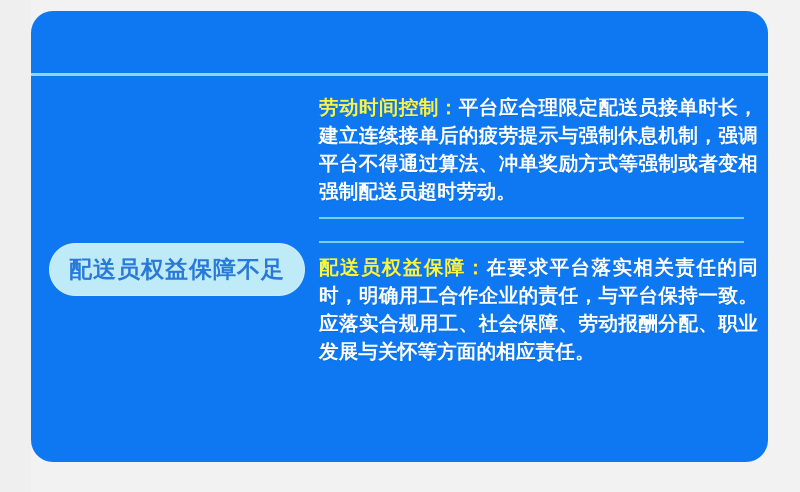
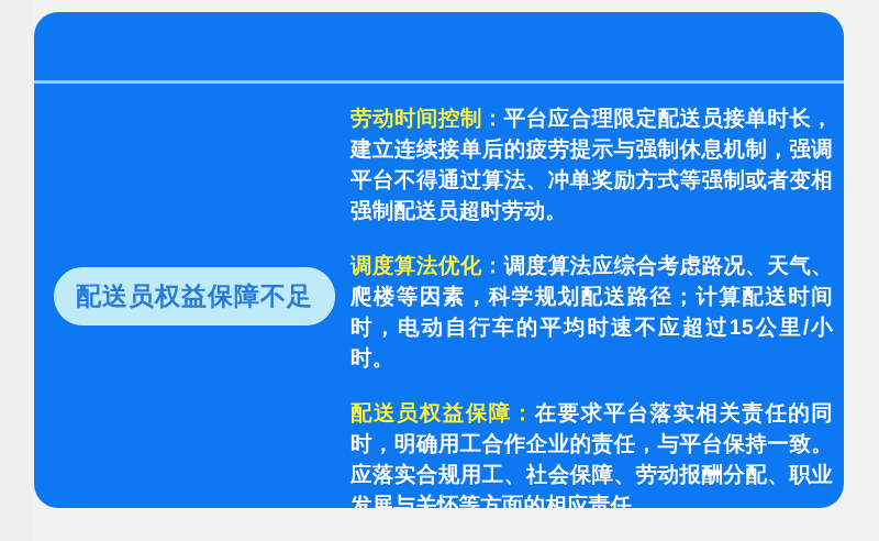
  配送员权益保障不足
  劳动时间控制：平台应合理限定配送员接单时长，建立连续接单后的疲劳提示与强制休息机制，强调平台不得通过算法、冲单奖励方式等强制或者变相强制配送员超时劳动。
+ 调度算法优化：调度算法应综合考虑路况、天气、爬楼等因素，科学规划配送路径；计算配送时间时，电动自行车的平均时速不应超过15公里/小时。
  配送员权益保障：在要求平台落实相关责任的同时，明确用工合作企业的责任，与平台保持一致。应落实合规用工、社会保障、劳动报酬分配、职业发展与关怀等方面的相应责任。
